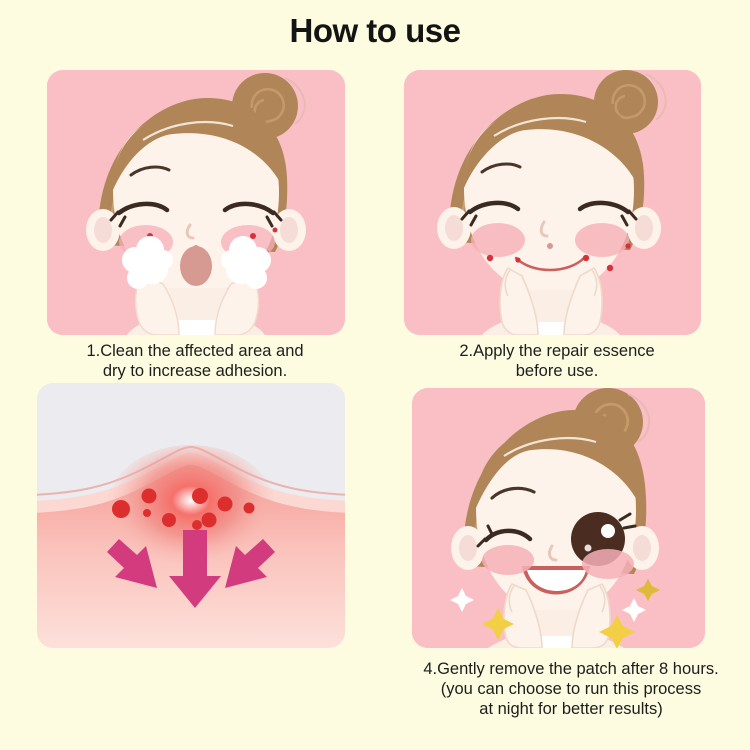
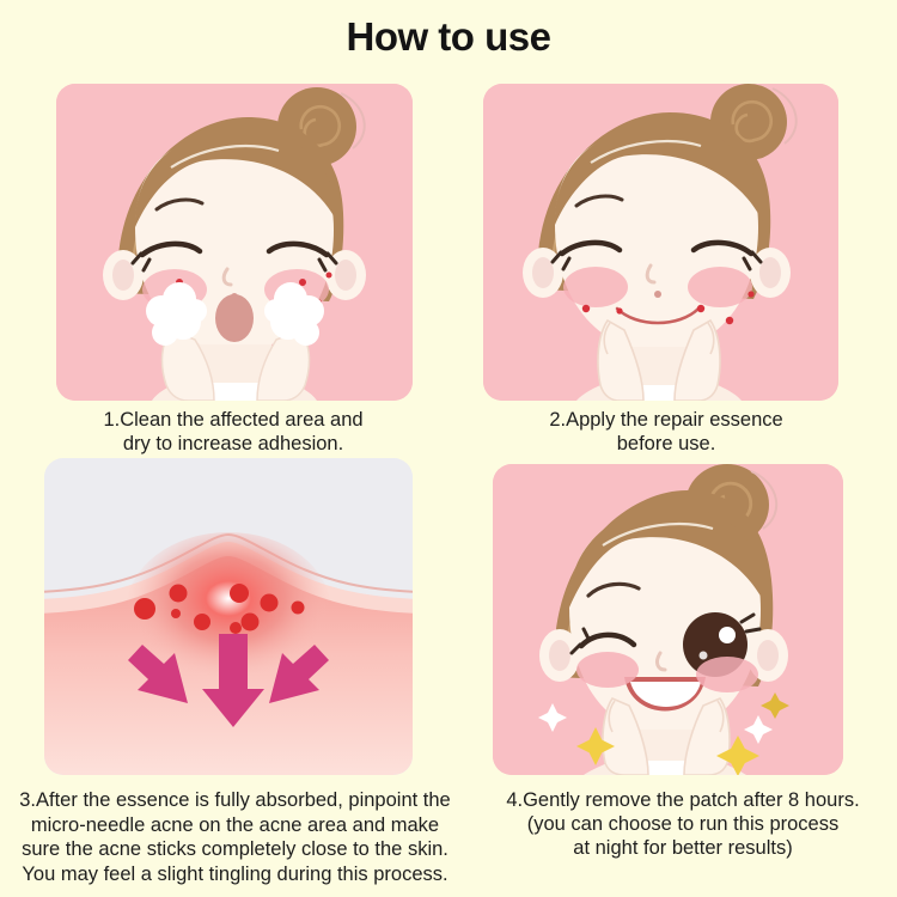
  How to use
  1.Clean the affected area and
  dry to increase adhesion.
  2.Apply the repair essence
  before use.
+ 3.After the essence is fully absorbed, pinpoint the
+ micro-needle acne on the acne area and make
+ sure the acne sticks completely close to the skin.
+ You may feel a slight tingling during this process.
  4.Gently remove the patch after 8 hours.
  (you can choose to run this process
  at night for better results)
